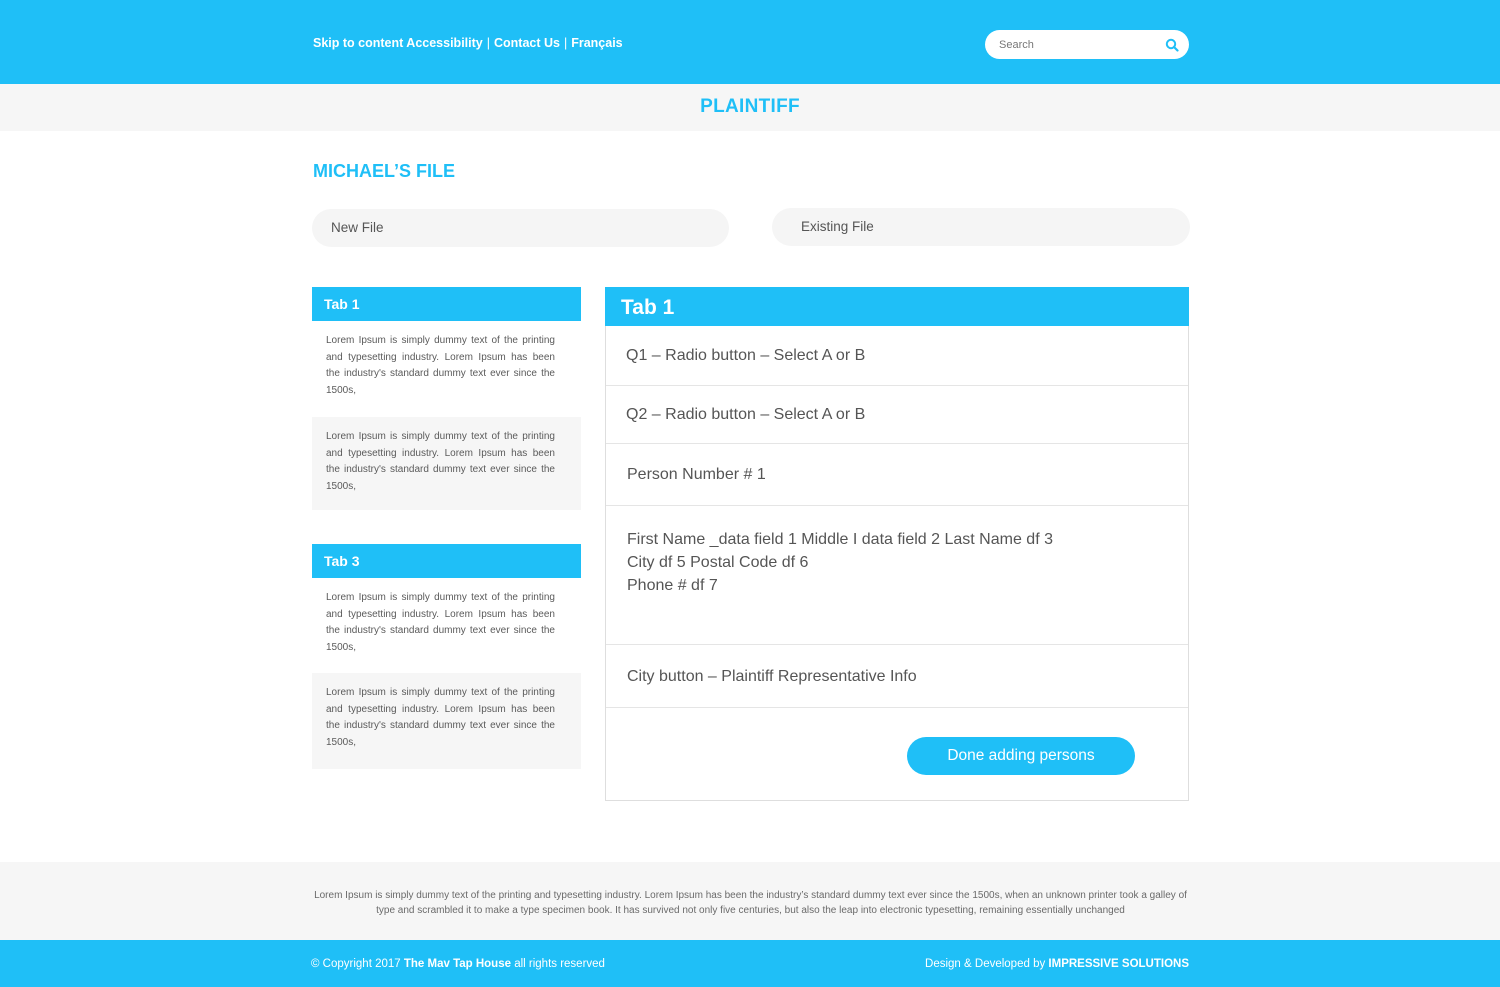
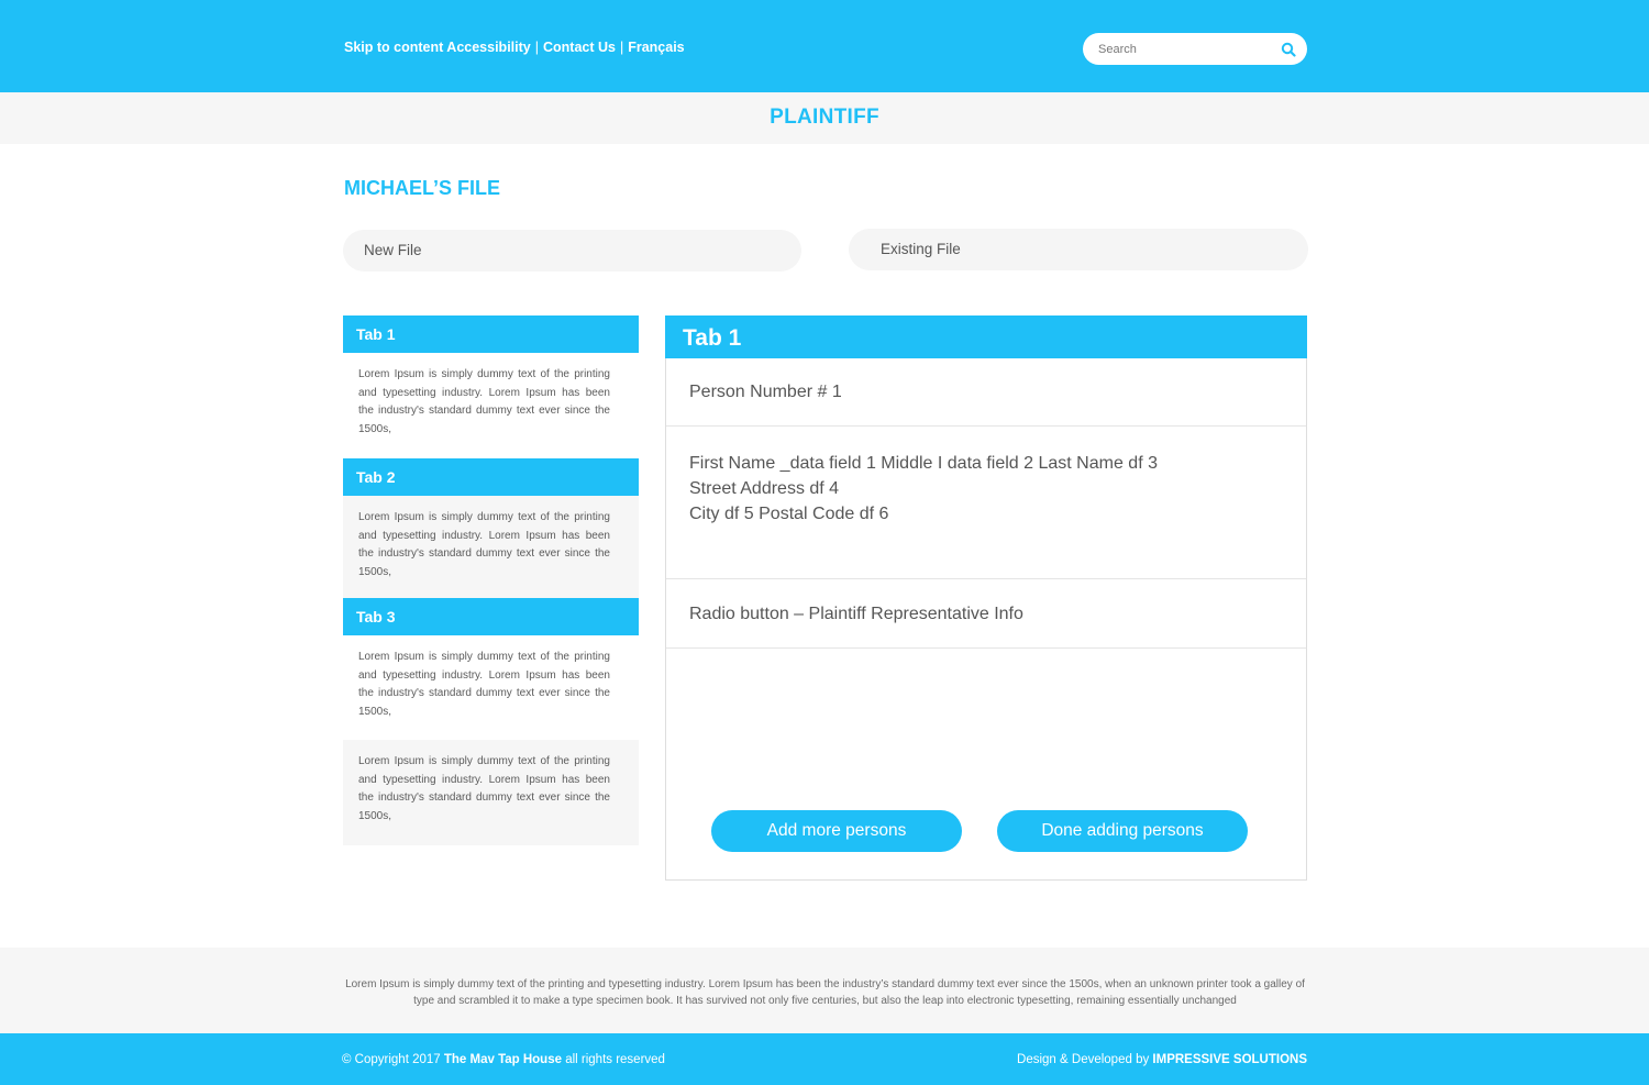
  Skip to content Accessibility | Contact Us | Français
  Search
  PLAINTIFF
  MICHAEL’S FILE
  New File
  Existing File
  Tab 1
  Lorem Ipsum is simply dummy text of the printing and typesetting industry. Lorem Ipsum has been the industry's standard dummy text ever since the 1500s,
+ Tab 2
  Lorem Ipsum is simply dummy text of the printing and typesetting industry. Lorem Ipsum has been the industry's standard dummy text ever since the 1500s,
  Tab 3
  Lorem Ipsum is simply dummy text of the printing and typesetting industry. Lorem Ipsum has been the industry's standard dummy text ever since the 1500s,
  Lorem Ipsum is simply dummy text of the printing and typesetting industry. Lorem Ipsum has been the industry's standard dummy text ever since the 1500s,
  Tab 1
- Q1 – Radio button – Select A or B
- Q2 – Radio button – Select A or B
  Person Number # 1
  First Name _data field 1 Middle I data field 2 Last Name df 3
+ Street Address df 4
  City df 5 Postal Code df 6
- Phone # df 7
- City button – Plaintiff Representative Info
+ Radio button – Plaintiff Representative Info
+ Add more persons
  Done adding persons
  Lorem Ipsum is simply dummy text of the printing and typesetting industry. Lorem Ipsum has been the industry’s standard dummy text ever since the 1500s, when an unknown printer took a galley of type and scrambled it to make a type specimen book. It has survived not only five centuries, but also the leap into electronic typesetting, remaining essentially unchanged
  © Copyright 2017 The Mav Tap House all rights reserved
  Design & Developed by IMPRESSIVE SOLUTIONS
